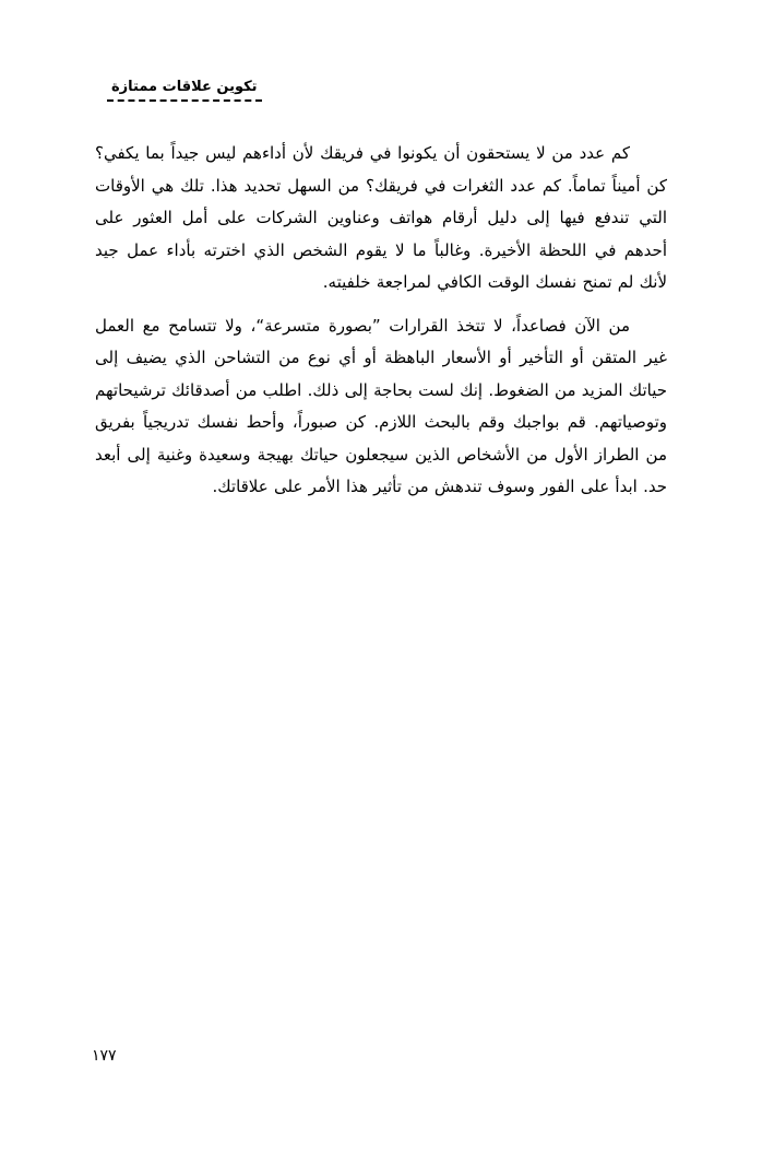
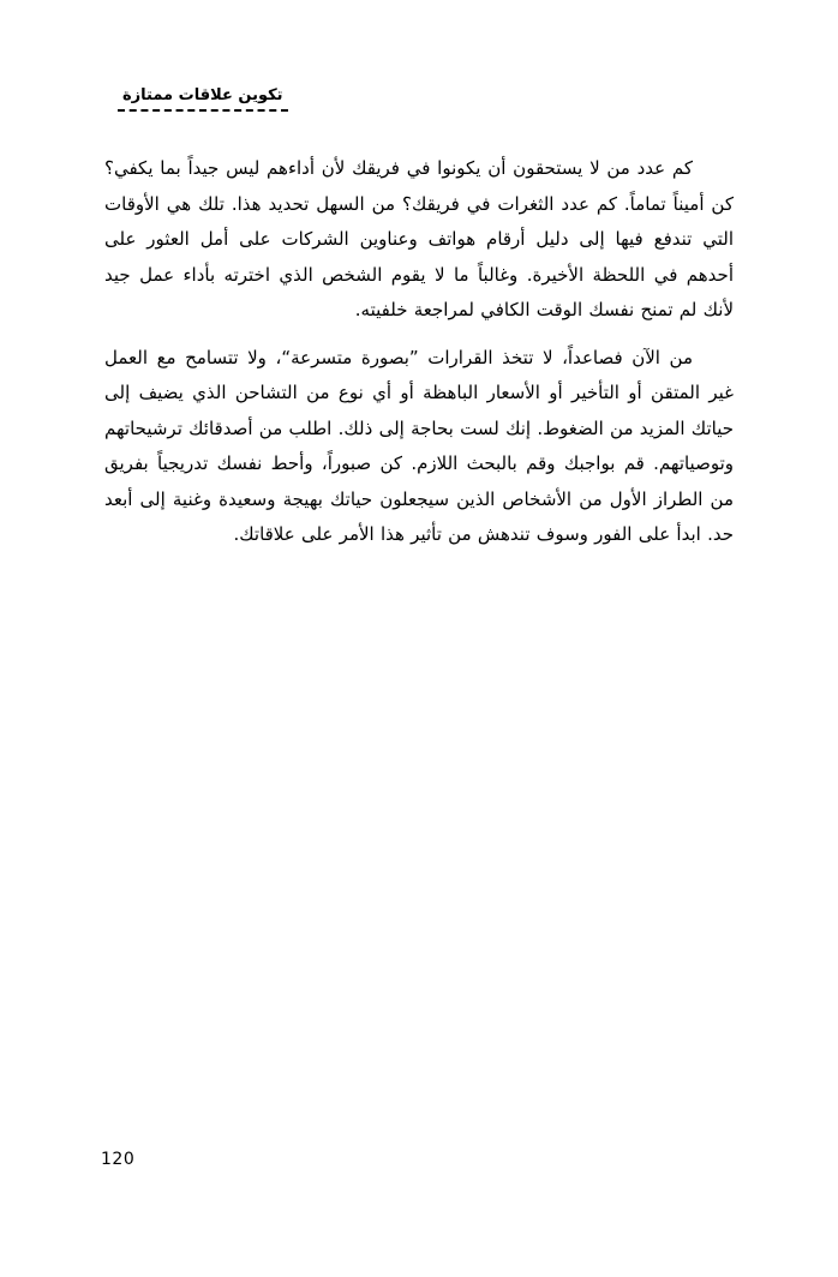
  تكوين علاقات ممتازة
  كم عدد من لا يستحقون أن يكونوا في فريقك لأن أداءهم ليس جيداً بما يكفي؟ كن أميناً تماماً. كم عدد الثغرات في فريقك؟ من السهل تحديد هذا. تلك هي الأوقات التي تندفع فيها إلى دليل أرقام هواتف وعناوين الشركات على أمل العثور على أحدهم في اللحظة الأخيرة. وغالباً ما لا يقوم الشخص الذي اخترته بأداء عمل جيد لأنك لم تمنح نفسك الوقت الكافي لمراجعة خلفيته.
  من الآن فصاعداً، لا تتخذ القرارات ”بصورة متسرعة“، ولا تتسامح مع العمل غير المتقن أو التأخير أو الأسعار الباهظة أو أي نوع من التشاحن الذي يضيف إلى حياتك المزيد من الضغوط. إنك لست بحاجة إلى ذلك. اطلب من أصدقائك ترشيحاتهم وتوصياتهم. قم بواجبك وقم بالبحث اللازم. كن صبوراً، وأحط نفسك تدريجياً بفريق من الطراز الأول من الأشخاص الذين سيجعلون حياتك بهيجة وسعيدة وغنية إلى أبعد حد. ابدأ على الفور وسوف تندهش من تأثير هذا الأمر على علاقاتك.
- ١٧٧
+ 120
